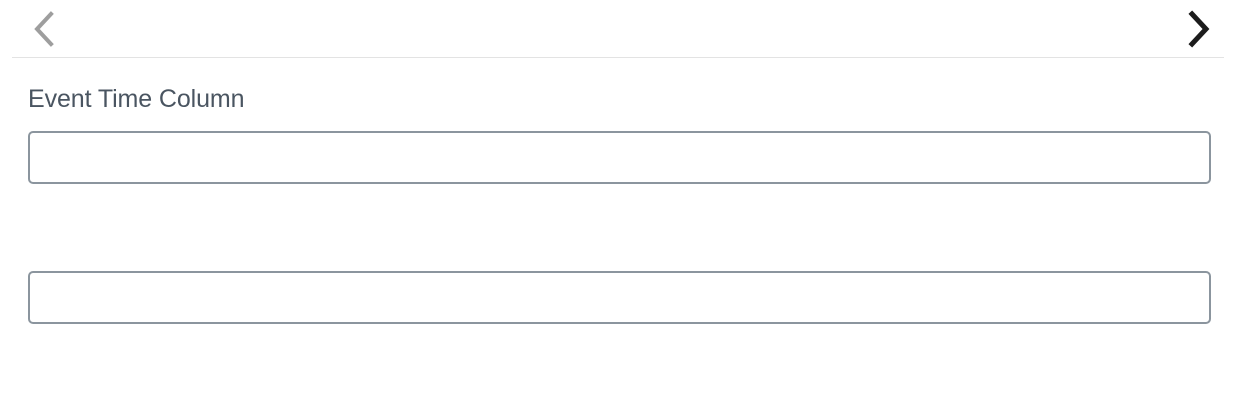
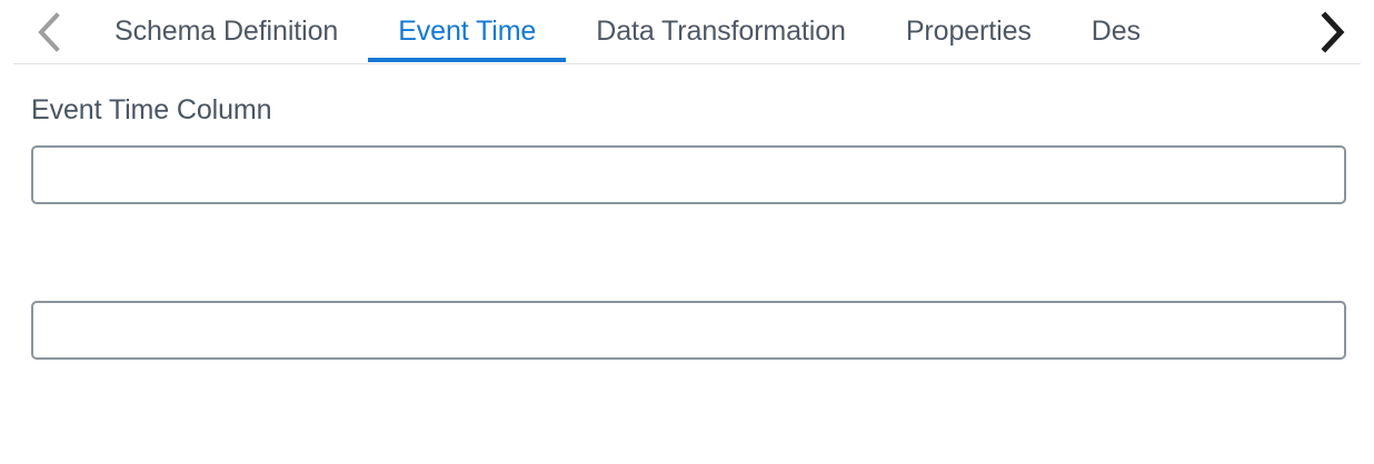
+ Schema Definition
+ Event Time
+ Data Transformation
+ Properties
+ Des
  Event Time Column
